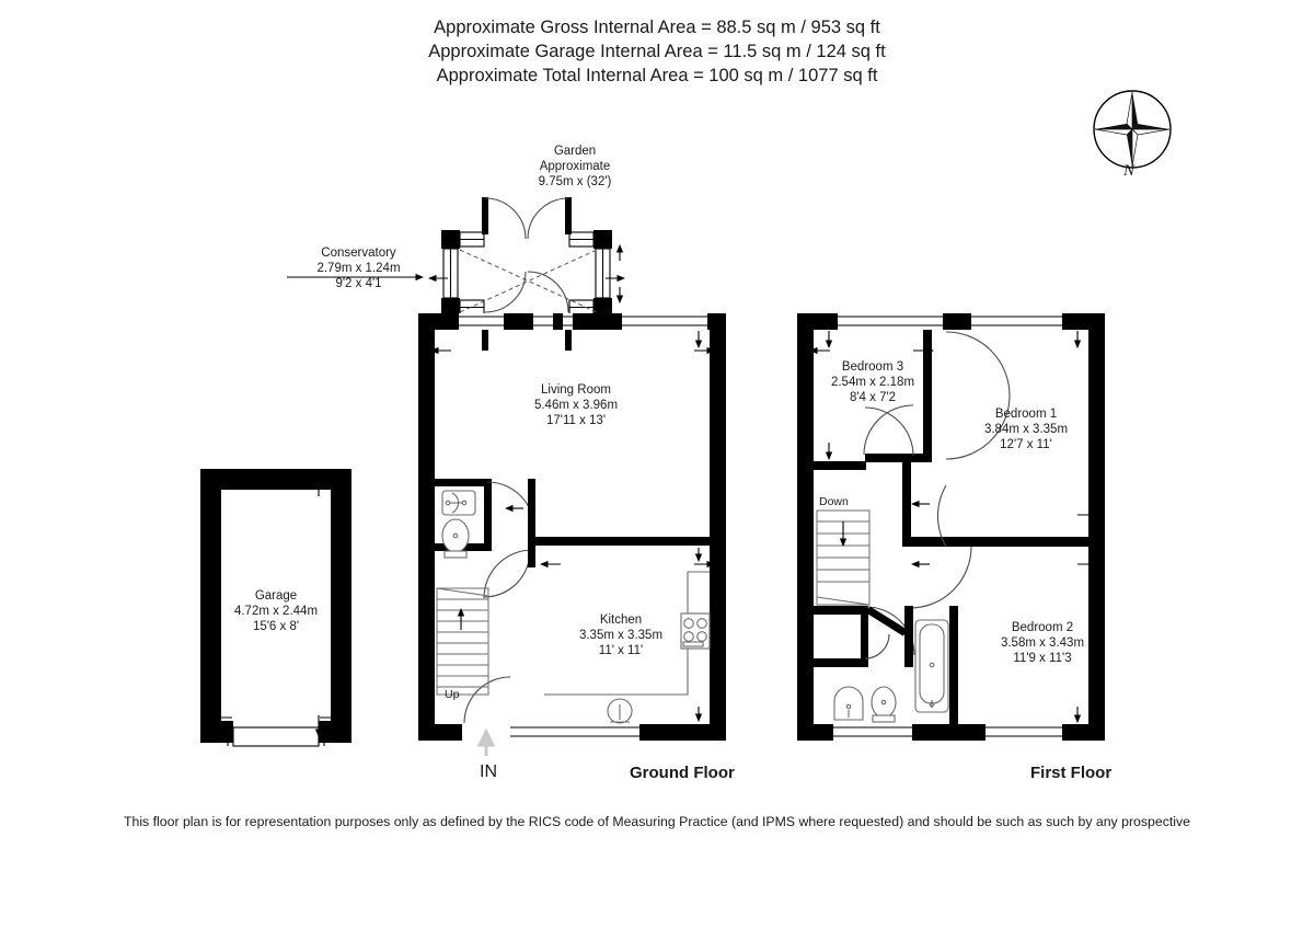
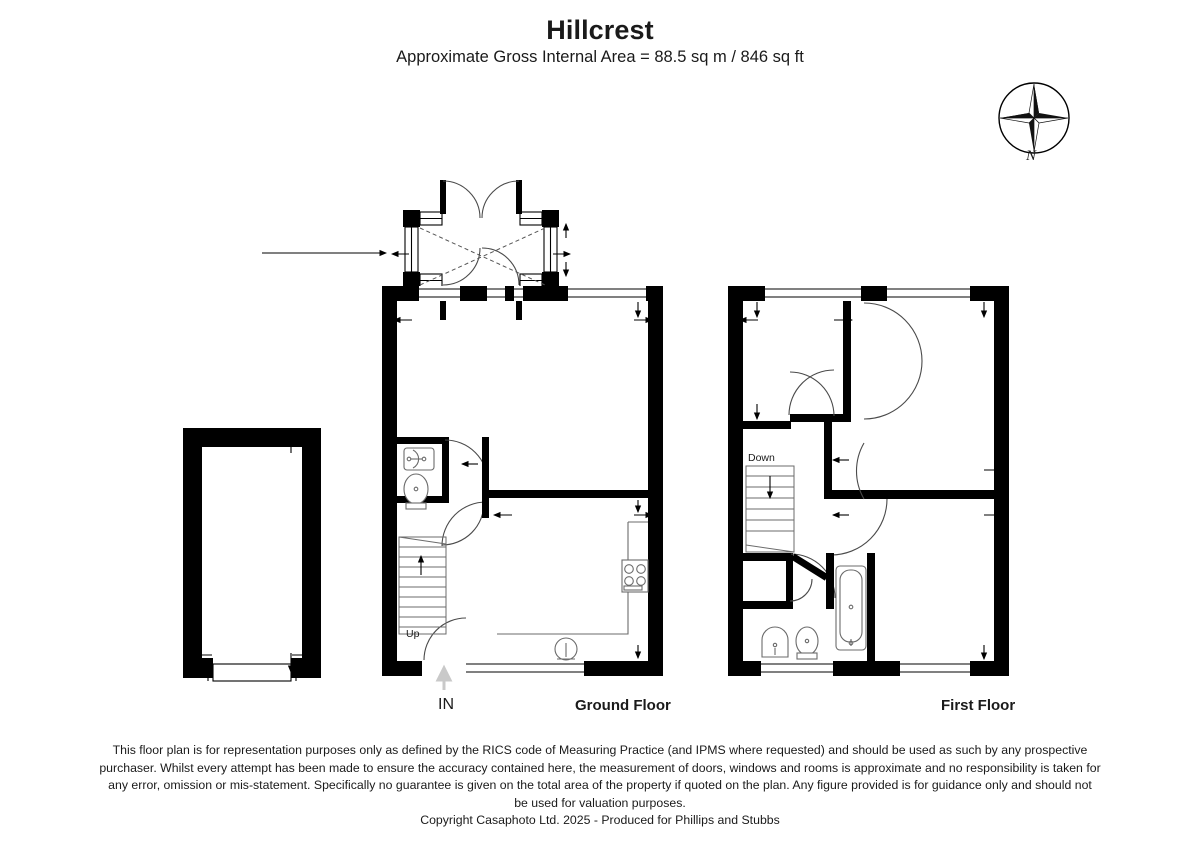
+ Hillcrest
- Approximate Gross Internal Area = 88.5 sq m / 953 sq ft
+ Approximate Gross Internal Area = 88.5 sq m / 846 sq ft
- Approximate Garage Internal Area = 11.5 sq m / 124 sq ft
- Approximate Total Internal Area = 100 sq m / 1077 sq ft
  N
- Garden
- Approximate
- 9.75m x (32')
- Conservatory
- 2.79m x 1.24m
- 9'2 x 4'1
- Living Room
- 5.46m x 3.96m
- 17'11 x 13'
- Kitchen
- 3.35m x 3.35m
- 11' x 11'
- Garage
- 4.72m x 2.44m
- 15'6 x 8'
- Bedroom 3
- 2.54m x 2.18m
- 8'4 x 7'2
- Bedroom 1
- 3.84m x 3.35m
- 12'7 x 11'
- Bedroom 2
- 3.58m x 3.43m
- 11'9 x 11'3
  Up
  Down
  IN
  Ground Floor
  First Floor
- This floor plan is for representation purposes only as defined by the RICS code of Measuring Practice (and IPMS where requested) and should be such as such by any prospective
+ This floor plan is for representation purposes only as defined by the RICS code of Measuring Practice (and IPMS where requested) and should be used as such by any prospective
+ purchaser. Whilst every attempt has been made to ensure the accuracy contained here, the measurement of doors, windows and rooms is approximate and no responsibility is taken for
+ any error, omission or mis-statement. Specifically no guarantee is given on the total area of the property if quoted on the plan. Any figure provided is for guidance only and should not
+ be used for valuation purposes.
+ Copyright Casaphoto Ltd. 2025 - Produced for Phillips and Stubbs
